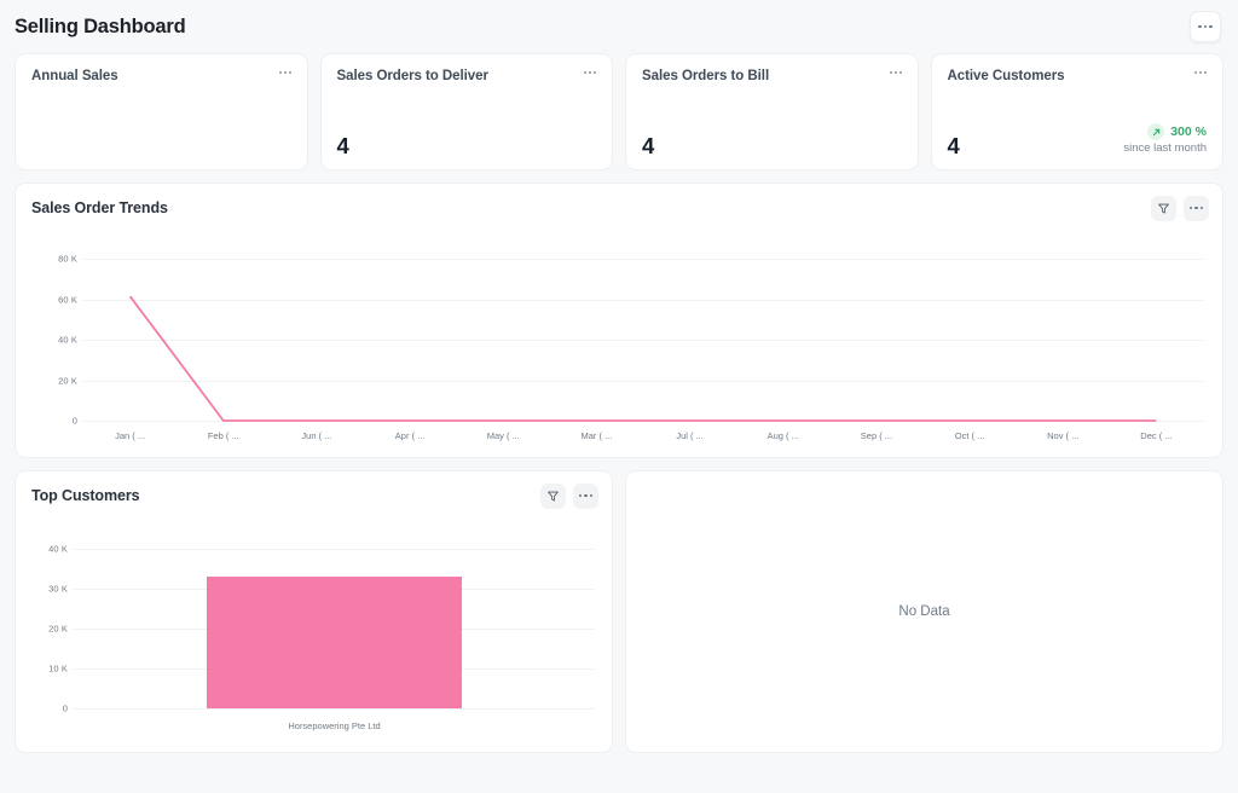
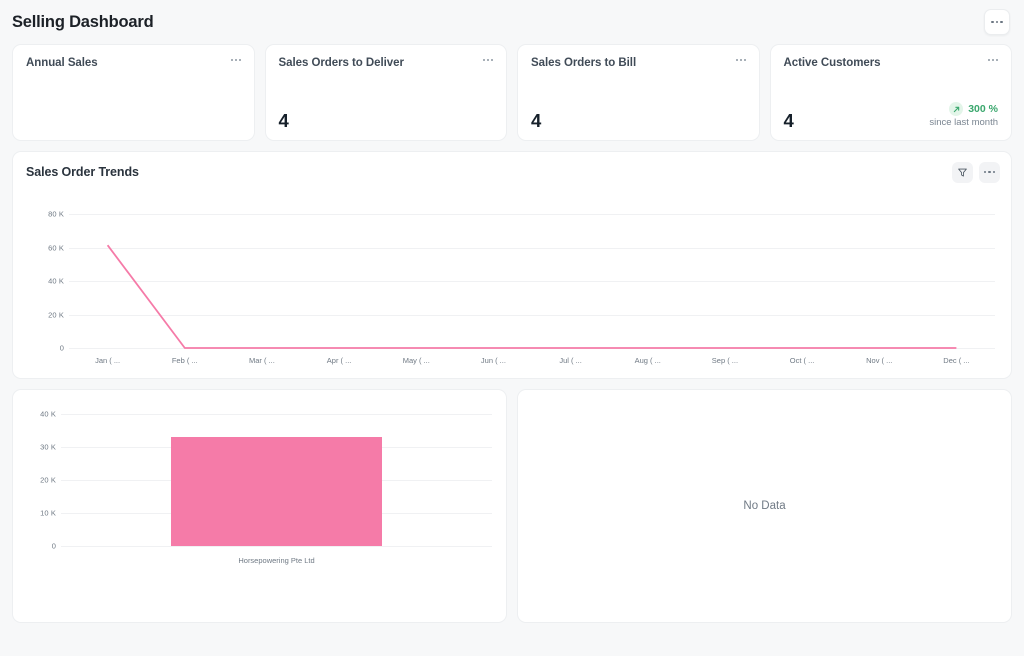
  Selling Dashboard
  Annual Sales
  Sales Orders to Deliver
  4
  Sales Orders to Bill
  4
  Active Customers
  4
  300 %
  since last month
  Sales Order Trends
  0
  20 K
  40 K
  60 K
  80 K
  Jan ( ...
  Feb ( ...
- Jun ( ...
+ Mar ( ...
  Apr ( ...
  May ( ...
- Mar ( ...
+ Jun ( ...
  Jul ( ...
  Aug ( ...
  Sep ( ...
  Oct ( ...
  Nov ( ...
  Dec ( ...
- Top Customers
  0
  10 K
  20 K
  30 K
  40 K
  Horsepowering Pte Ltd
  No Data
